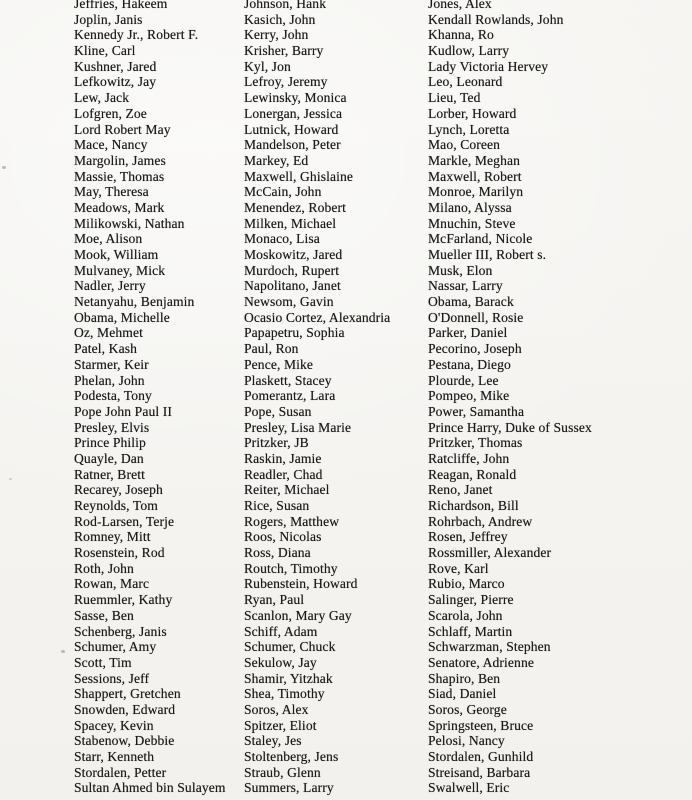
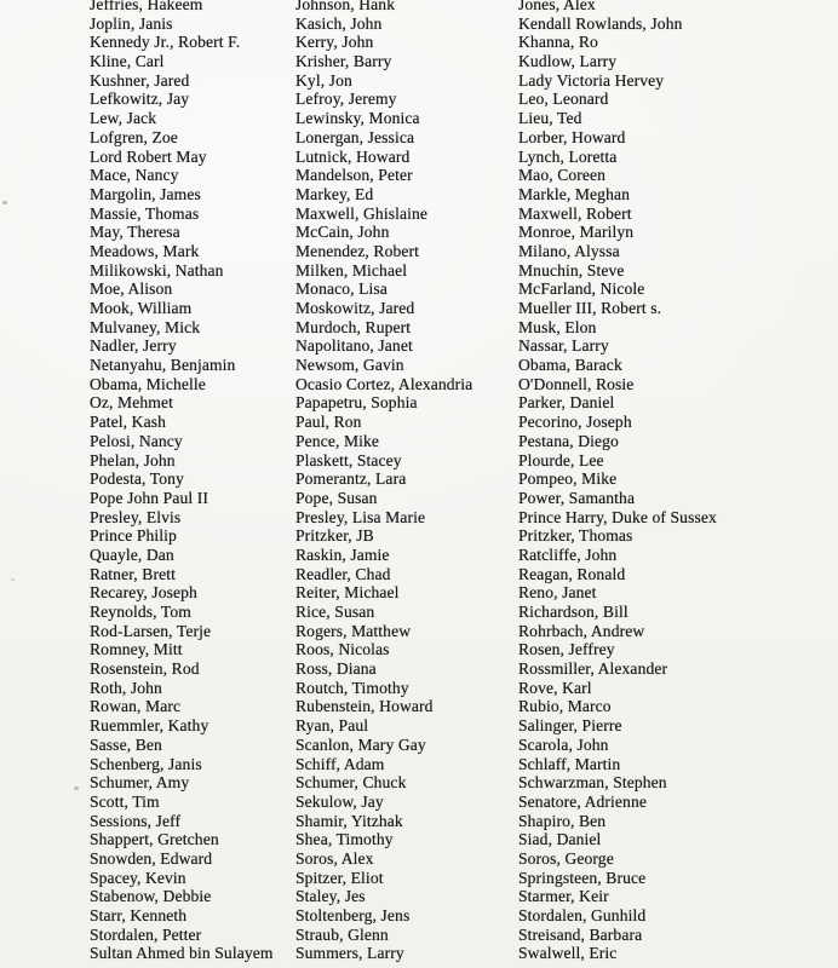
  Jeffries, Hakeem
  Joplin, Janis
  Kennedy Jr., Robert F.
  Kline, Carl
  Kushner, Jared
  Lefkowitz, Jay
  Lew, Jack
  Lofgren, Zoe
  Lord Robert May
  Mace, Nancy
  Margolin, James
  Massie, Thomas
  May, Theresa
  Meadows, Mark
  Milikowski, Nathan
  Moe, Alison
  Mook, William
  Mulvaney, Mick
  Nadler, Jerry
  Netanyahu, Benjamin
  Obama, Michelle
  Oz, Mehmet
  Patel, Kash
- Starmer, Keir
+ Pelosi, Nancy
  Phelan, John
  Podesta, Tony
  Pope John Paul II
  Presley, Elvis
  Prince Philip
  Quayle, Dan
  Ratner, Brett
  Recarey, Joseph
  Reynolds, Tom
  Rod-Larsen, Terje
  Romney, Mitt
  Rosenstein, Rod
  Roth, John
  Rowan, Marc
  Ruemmler, Kathy
  Sasse, Ben
  Schenberg, Janis
  Schumer, Amy
  Scott, Tim
  Sessions, Jeff
  Shappert, Gretchen
  Snowden, Edward
  Spacey, Kevin
  Stabenow, Debbie
  Starr, Kenneth
  Stordalen, Petter
  Sultan Ahmed bin Sulayem
  Johnson, Hank
  Kasich, John
  Kerry, John
  Krisher, Barry
  Kyl, Jon
  Lefroy, Jeremy
  Lewinsky, Monica
  Lonergan, Jessica
  Lutnick, Howard
  Mandelson, Peter
  Markey, Ed
  Maxwell, Ghislaine
  McCain, John
  Menendez, Robert
  Milken, Michael
  Monaco, Lisa
  Moskowitz, Jared
  Murdoch, Rupert
  Napolitano, Janet
  Newsom, Gavin
  Ocasio Cortez, Alexandria
  Papapetru, Sophia
  Paul, Ron
  Pence, Mike
  Plaskett, Stacey
  Pomerantz, Lara
  Pope, Susan
  Presley, Lisa Marie
  Pritzker, JB
  Raskin, Jamie
  Readler, Chad
  Reiter, Michael
  Rice, Susan
  Rogers, Matthew
  Roos, Nicolas
  Ross, Diana
  Routch, Timothy
  Rubenstein, Howard
  Ryan, Paul
  Scanlon, Mary Gay
  Schiff, Adam
  Schumer, Chuck
  Sekulow, Jay
  Shamir, Yitzhak
  Shea, Timothy
  Soros, Alex
  Spitzer, Eliot
  Staley, Jes
  Stoltenberg, Jens
  Straub, Glenn
  Summers, Larry
  Jones, Alex
  Kendall Rowlands, John
  Khanna, Ro
  Kudlow, Larry
  Lady Victoria Hervey
  Leo, Leonard
  Lieu, Ted
  Lorber, Howard
  Lynch, Loretta
  Mao, Coreen
  Markle, Meghan
  Maxwell, Robert
  Monroe, Marilyn
  Milano, Alyssa
  Mnuchin, Steve
  McFarland, Nicole
  Mueller III, Robert s.
  Musk, Elon
  Nassar, Larry
  Obama, Barack
  O'Donnell, Rosie
  Parker, Daniel
  Pecorino, Joseph
  Pestana, Diego
  Plourde, Lee
  Pompeo, Mike
  Power, Samantha
  Prince Harry, Duke of Sussex
  Pritzker, Thomas
  Ratcliffe, John
  Reagan, Ronald
  Reno, Janet
  Richardson, Bill
  Rohrbach, Andrew
  Rosen, Jeffrey
  Rossmiller, Alexander
  Rove, Karl
  Rubio, Marco
  Salinger, Pierre
  Scarola, John
  Schlaff, Martin
  Schwarzman, Stephen
  Senatore, Adrienne
  Shapiro, Ben
  Siad, Daniel
  Soros, George
  Springsteen, Bruce
- Pelosi, Nancy
+ Starmer, Keir
  Stordalen, Gunhild
  Streisand, Barbara
  Swalwell, Eric
